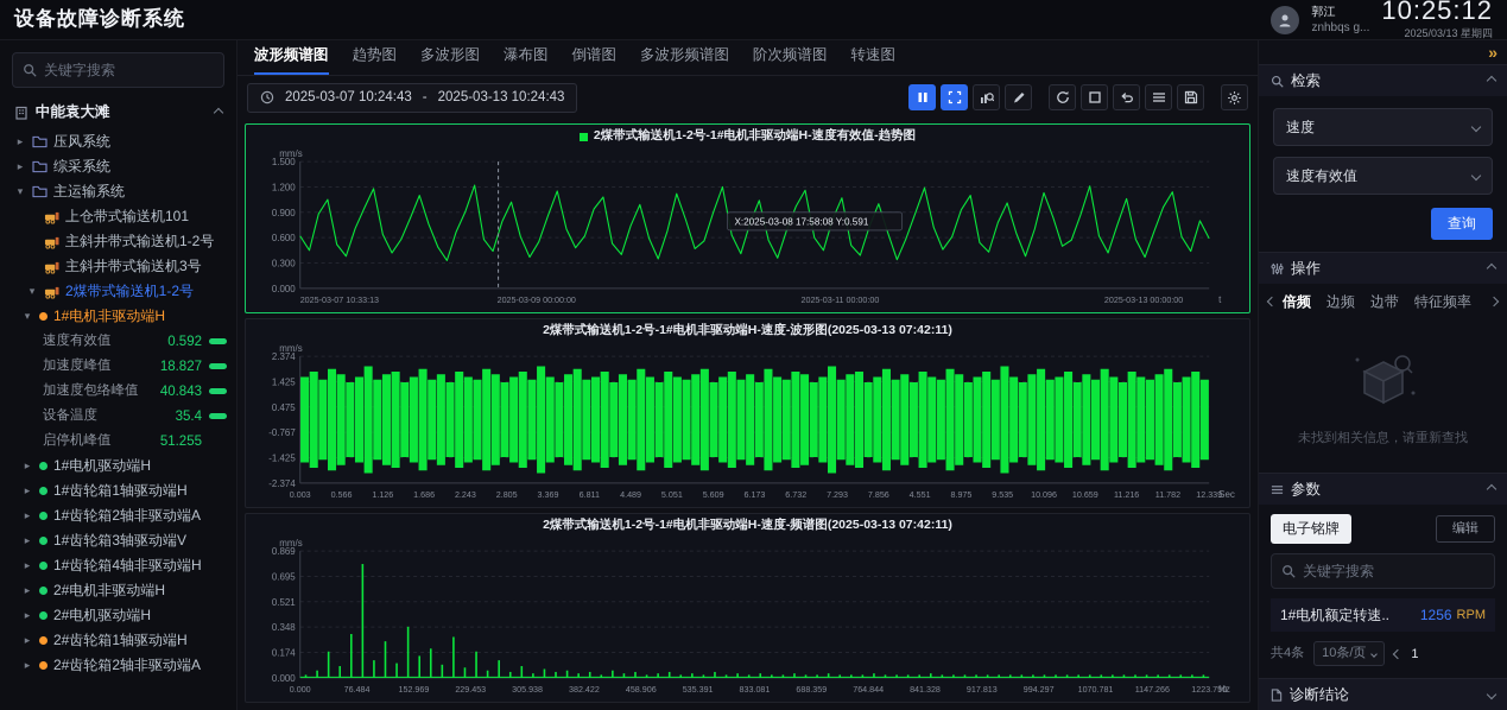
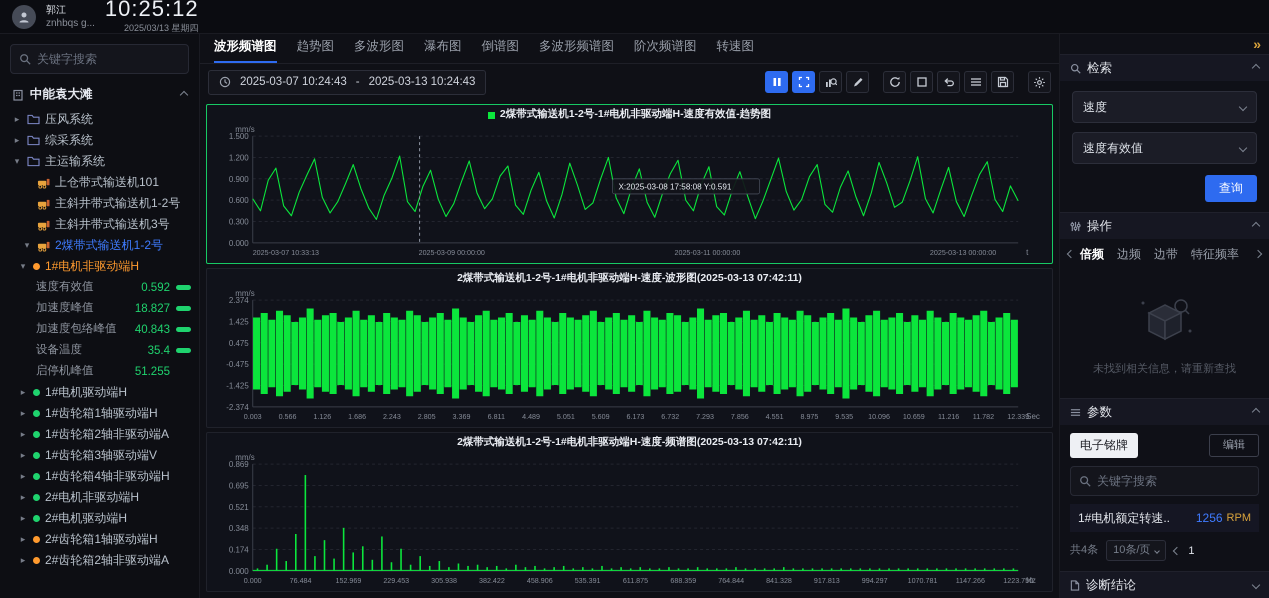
- 设备故障诊断系统
  郭江
  znhbqs g...
  10:25:12
  2025/03/13 星期四
  关键字搜索
  中能袁大滩
  ▸
  压风系统
  ▸
  综采系统
  ▾
  主运输系统
  上仓带式输送机101
  主斜井带式输送机1-2号
  主斜井带式输送机3号
  ▾
  2煤带式输送机1-2号
  ▾
  1#电机非驱动端H
  速度有效值
  0.592
  加速度峰值
  18.827
  加速度包络峰值
  40.843
  设备温度
  35.4
  启停机峰值
  51.255
  ▸
  1#电机驱动端H
  ▸
  1#齿轮箱1轴驱动端H
  ▸
  1#齿轮箱2轴非驱动端A
  ▸
  1#齿轮箱3轴驱动端V
  ▸
  1#齿轮箱4轴非驱动端H
  ▸
  2#电机非驱动端H
  ▸
  2#电机驱动端H
  ▸
  2#齿轮箱1轴驱动端H
  ▸
  2#齿轮箱2轴非驱动端A
  波形频谱图
  趋势图
  多波形图
  瀑布图
  倒谱图
  多波形频谱图
  阶次频谱图
  转速图
  2025-03-07 10:24:43
  -
  2025-03-13 10:24:43
  2煤带式输送机1-2号-1#电机非驱动端H-速度有效值-趋势图
  1.500
  1.200
  0.900
  0.600
  0.300
  0.000
  mm/s
  2025-03-07 10:33:13
  2025-03-09 00:00:00
  2025-03-11 00:00:00
  2025-03-13 00:00:00
  t
  X:2025-03-08 17:58:08 Y:0.591
  2煤带式输送机1-2号-1#电机非驱动端H-速度-波形图(2025-03-13 07:42:11)
  2.374
  1.425
  0.475
- -0.767
+ -0.475
  -1.425
  -2.374
  mm/s
  0.003
  0.566
  1.126
  1.686
  2.243
  2.805
  3.369
  6.811
  4.489
  5.051
  5.609
  6.173
  6.732
  7.293
  7.856
  4.551
  8.975
  9.535
  10.096
  10.659
  11.216
  11.782
  12.339
  Sec
  2煤带式输送机1-2号-1#电机非驱动端H-速度-频谱图(2025-03-13 07:42:11)
  0.869
  0.695
  0.521
  0.348
  0.174
  0.000
  mm/s
  0.000
  76.484
  152.969
  229.453
  305.938
  382.422
  458.906
  535.391
- 833.081
+ 611.875
  688.359
  764.844
  841.328
  917.813
  994.297
  1070.781
  1147.266
  1223.750
  Hz
  »
  检索
  速度
  速度有效值
  查询
  操作
  倍频
  边频
  边带
  特征频率
  未找到相关信息，请重新查找
  参数
  电子铭牌
  编辑
  关键字搜索
  1#电机额定转速..
  1256
  RPM
  共4条
  10条/页
  1
  诊断结论
